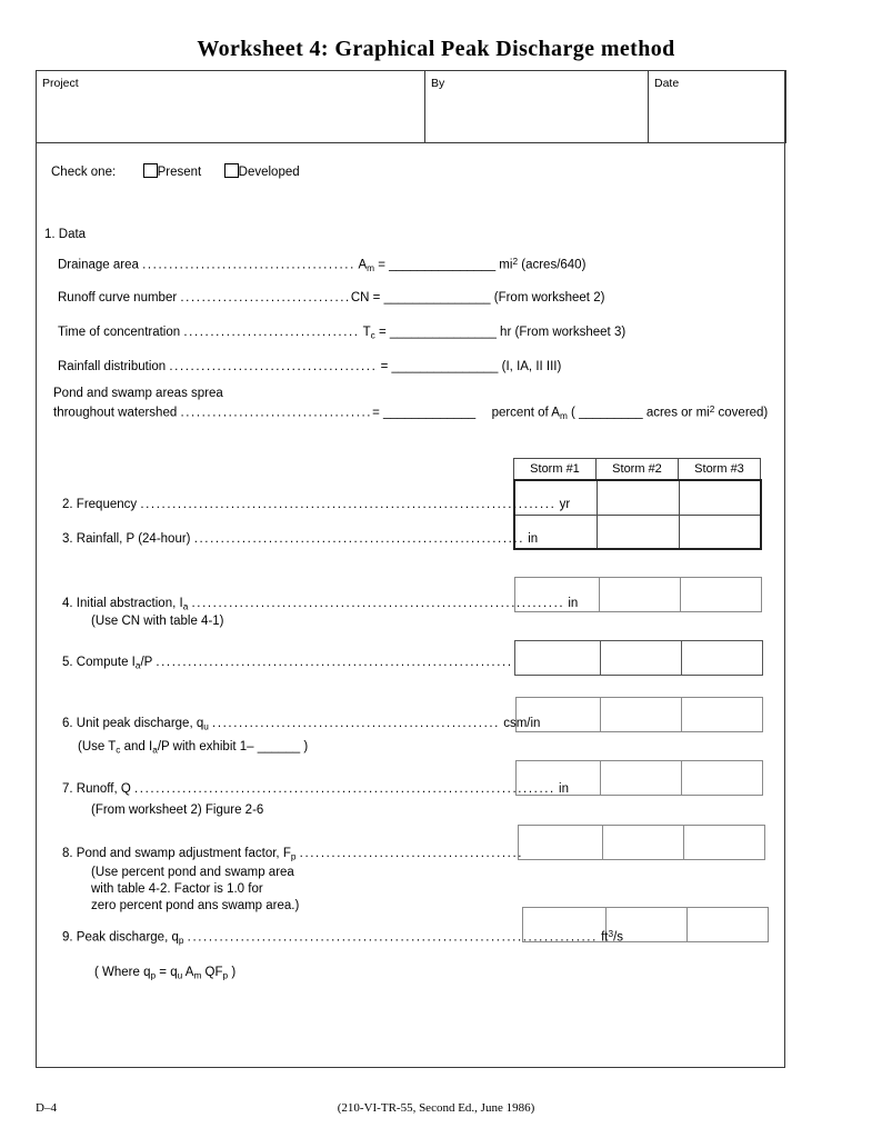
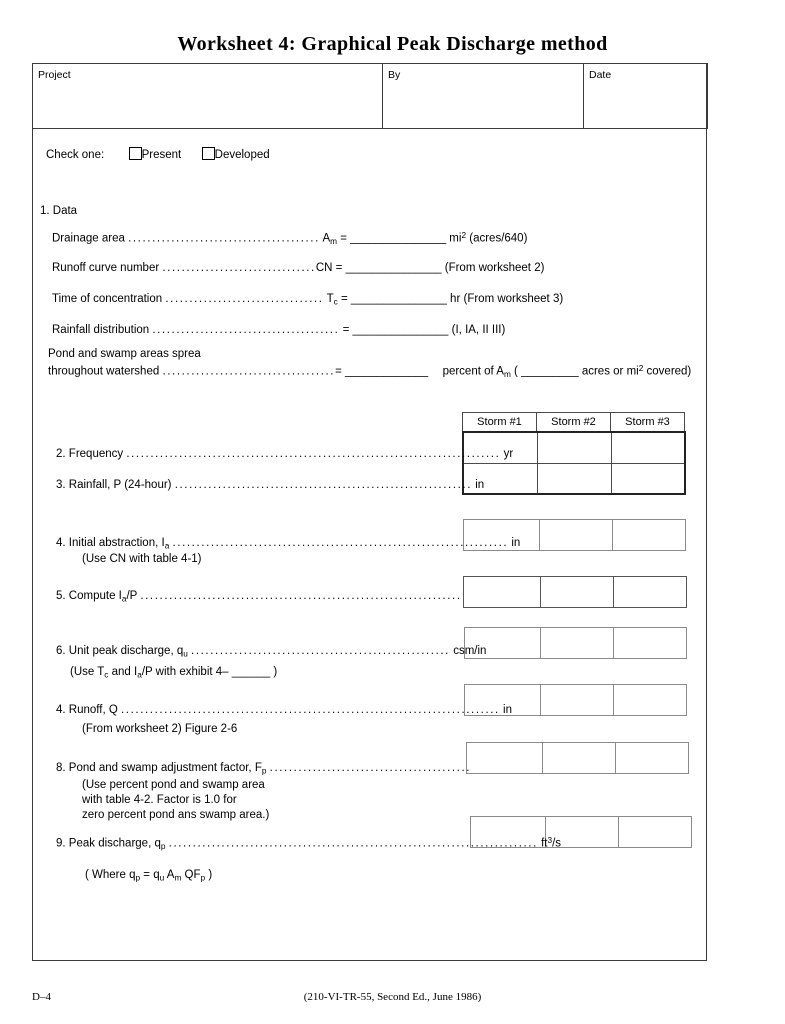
  Worksheet 4: Graphical Peak Discharge method
  Project	By	Date
  Check one: Present Developed
  1. Data
  Drainage area ........................................ Am = _______________ mi2 (acres/640)
  Runoff curve number ................................CN = _______________ (From worksheet 2)
  Time of concentration ................................. Tc = _______________ hr (From worksheet 3)
  Rainfall distribution ....................................... = _______________ (I, IA, II III)
  Pond and swamp areas sprea
  throughout watershed ....................................= _____________ percent of Am ( _________ acres or mi2 covered)
  Storm #1	Storm #2	Storm #3
  2. Frequency .............................................................................. yr
  3. Rainfall, P (24-hour) .............................................................. in
  4. Initial abstraction, Ia ...................................................................... in
  (Use CN with table 4-1)
  5. Compute Ia/P ...................................................................
  6. Unit peak discharge, qu ...................................................... csm/in
- (Use Tc and Ia/P with exhibit 1– ______ )
+ (Use Tc and Ia/P with exhibit 4– ______ )
- 7. Runoff, Q ............................................................................... in
+ 4. Runoff, Q ............................................................................... in
  (From worksheet 2) Figure 2-6
  8. Pond and swamp adjustment factor, Fp ..........................................
  (Use percent pond and swamp area
  with table 4-2. Factor is 1.0 for
  zero percent pond ans swamp area.)
  9. Peak discharge, qp ............................................................................. ft3/s
  ( Where qp = qu Am QFp )
  D–4
  (210-VI-TR-55, Second Ed., June 1986)
